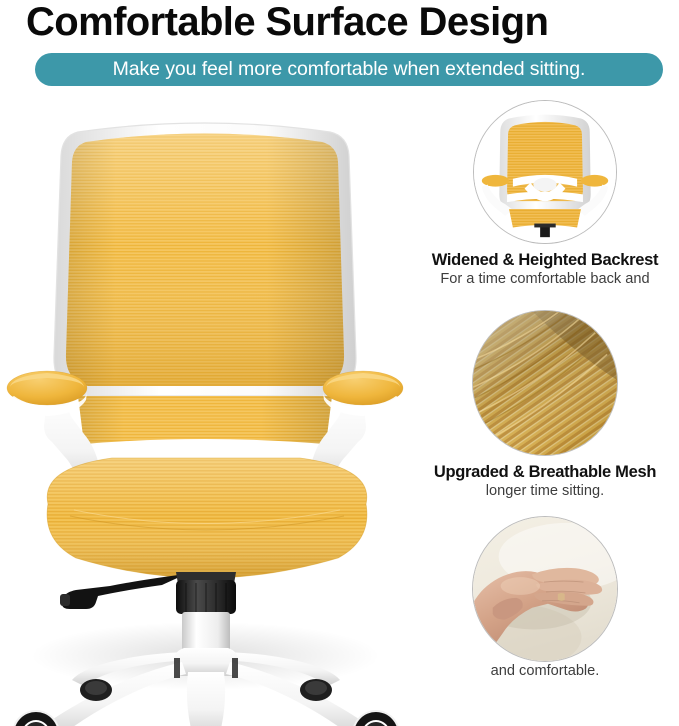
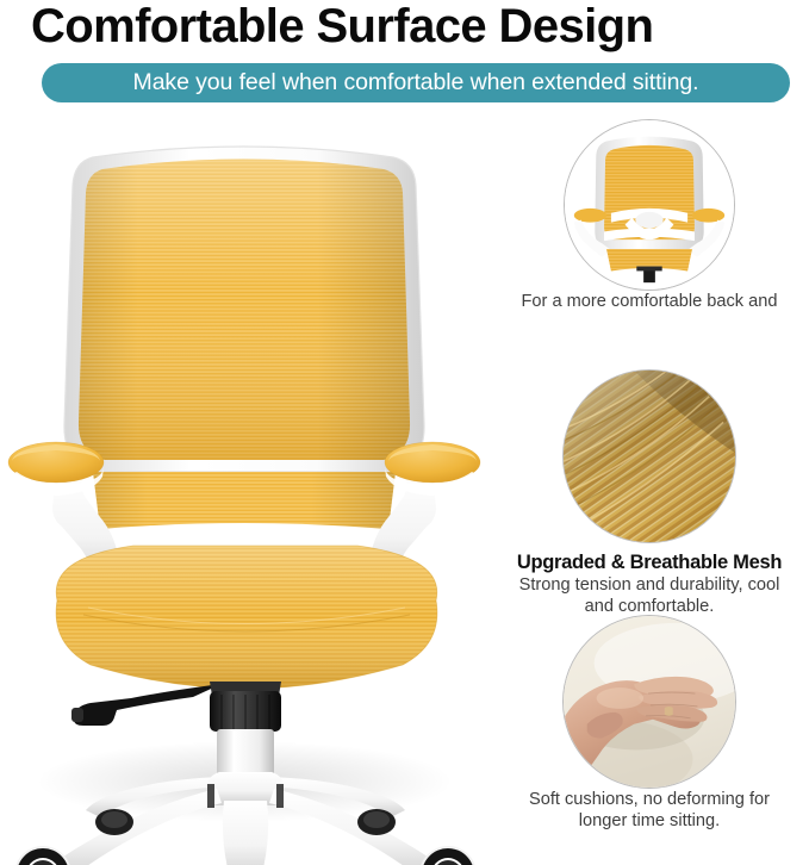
  Comfortable Surface Design
- Make you feel more comfortable when extended sitting.
+ Make you feel when comfortable when extended sitting.
- Widened & Heighted Backrest
- For a time comfortable back and
+ For a more comfortable back and
  Upgraded & Breathable Mesh
+ Strong tension and durability, cool
- longer time sitting.
+ and comfortable.
+ Soft cushions, no deforming for
- and comfortable.
+ longer time sitting.
